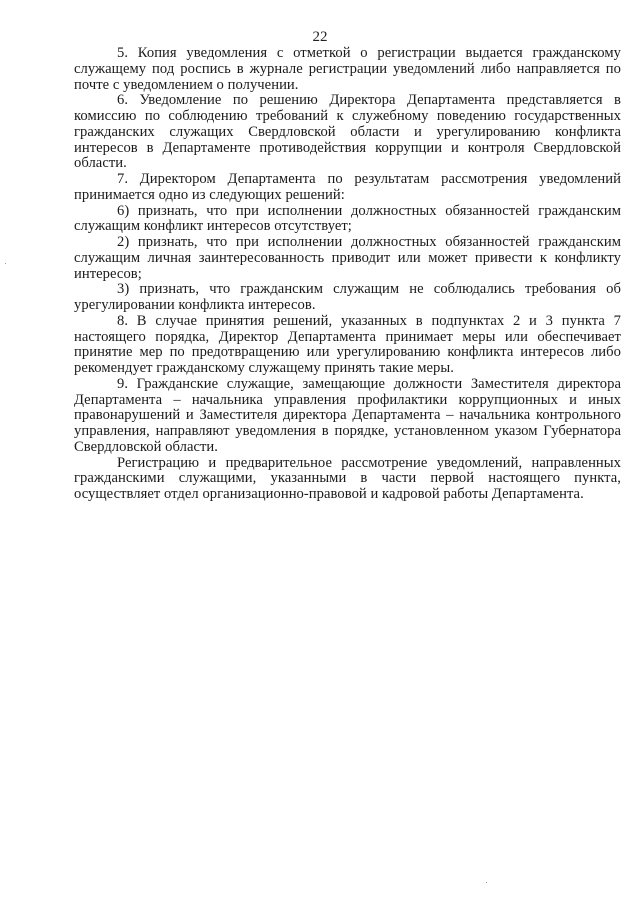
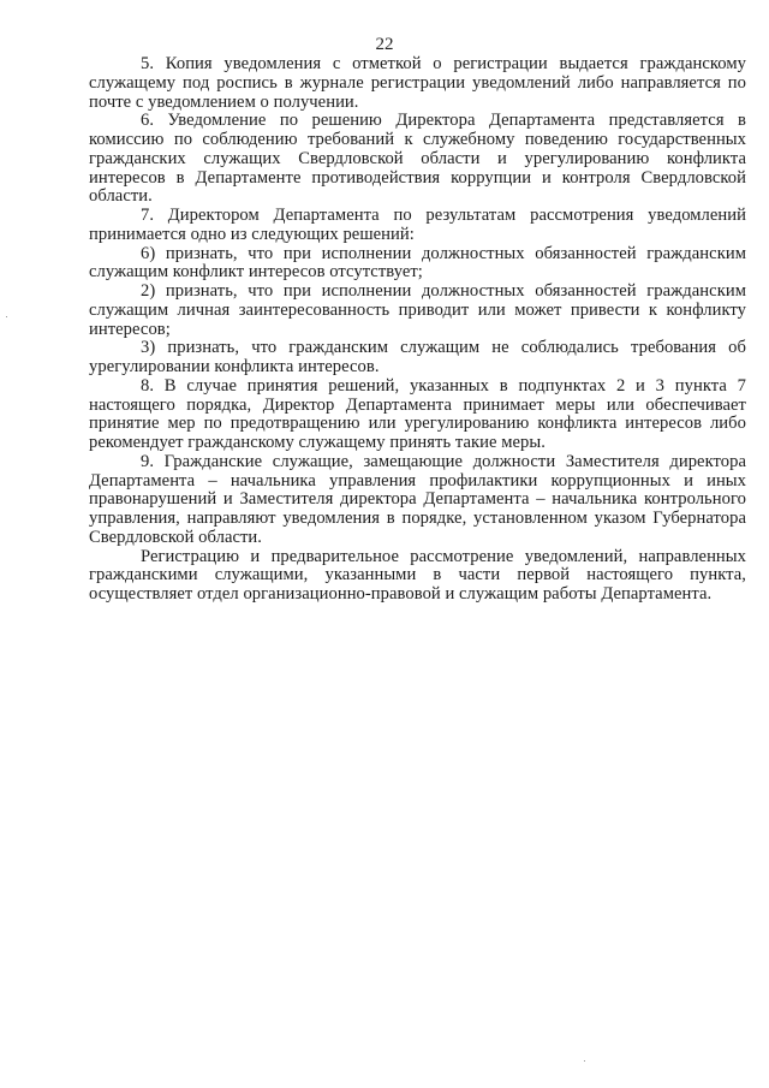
  22
  5. Копия уведомления с отметкой о регистрации выдается гражданскому служащему под роспись в журнале регистрации уведомлений либо направляется по почте с уведомлением о получении.
  6. Уведомление по решению Директора Департамента представляется в комиссию по соблюдению требований к служебному поведению государственных гражданских служащих Свердловской области и урегулированию конфликта интересов в Департаменте противодействия коррупции и контроля Свердловской области.
  7. Директором Департамента по результатам рассмотрения уведомлений принимается одно из следующих решений:
  6) признать, что при исполнении должностных обязанностей гражданским служащим конфликт интересов отсутствует;
  2) признать, что при исполнении должностных обязанностей гражданским служащим личная заинтересованность приводит или может привести к конфликту интересов;
  3) признать, что гражданским служащим не соблюдались требования об урегулировании конфликта интересов.
  8. В случае принятия решений, указанных в подпунктах 2 и 3 пункта 7 настоящего порядка, Директор Департамента принимает меры или обеспечивает принятие мер по предотвращению или урегулированию конфликта интересов либо рекомендует гражданскому служащему принять такие меры.
  9. Гражданские служащие, замещающие должности Заместителя директора Департамента – начальника управления профилактики коррупционных и иных правонарушений и Заместителя директора Департамента – начальника контрольного управления, направляют уведомления в порядке, установленном указом Губернатора Свердловской области.
- Регистрацию и предварительное рассмотрение уведомлений, направленных гражданскими служащими, указанными в части первой настоящего пункта, осуществляет отдел организационно-правовой и кадровой работы Департамента.
+ Регистрацию и предварительное рассмотрение уведомлений, направленных гражданскими служащими, указанными в части первой настоящего пункта, осуществляет отдел организационно-правовой и служащим работы Департамента.
